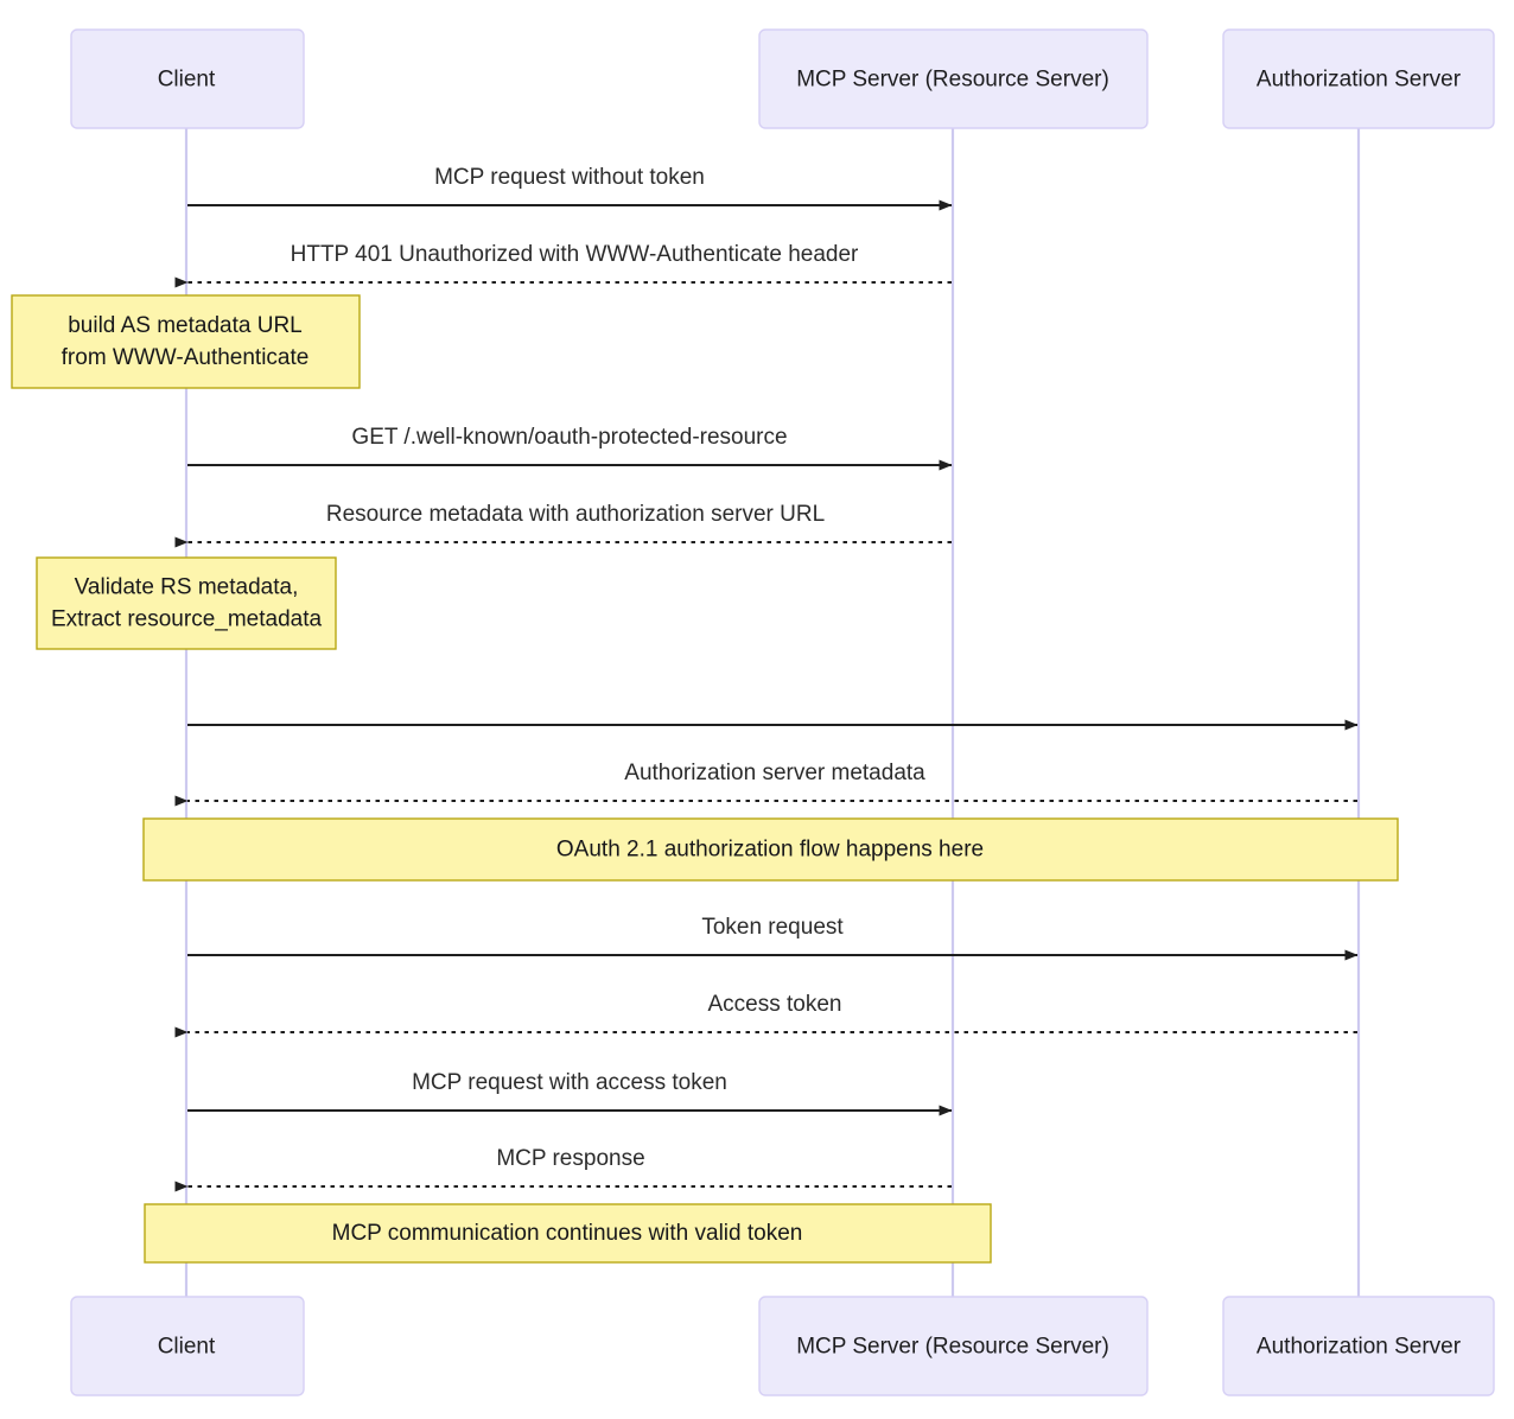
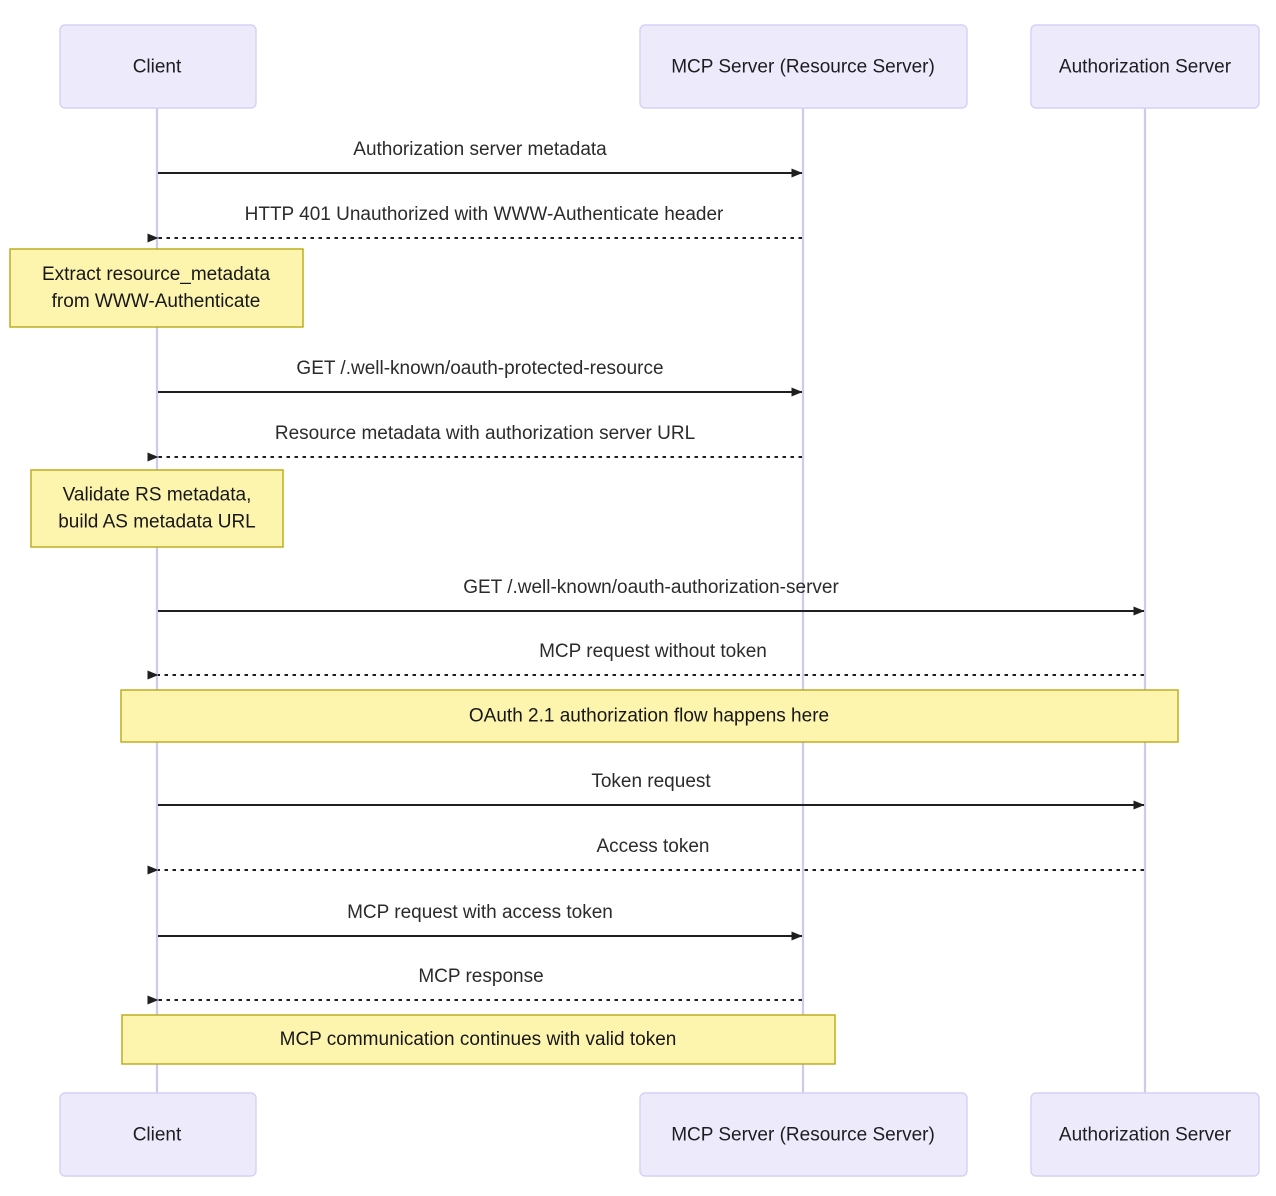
- build AS metadata URL
+ Extract resource_metadata
  from WWW-Authenticate
  Validate RS metadata,
- Extract resource_metadata
+ build AS metadata URL
  OAuth 2.1 authorization flow happens here
  MCP communication continues with valid token
- MCP request without token
+ Authorization server metadata
  HTTP 401 Unauthorized with WWW-Authenticate header
  GET /.well-known/oauth-protected-resource
  Resource metadata with authorization server URL
+ GET /.well-known/oauth-authorization-server
- Authorization server metadata
+ MCP request without token
  Token request
  Access token
  MCP request with access token
  MCP response
  Client
  MCP Server (Resource Server)
  Authorization Server
  Client
  MCP Server (Resource Server)
  Authorization Server
